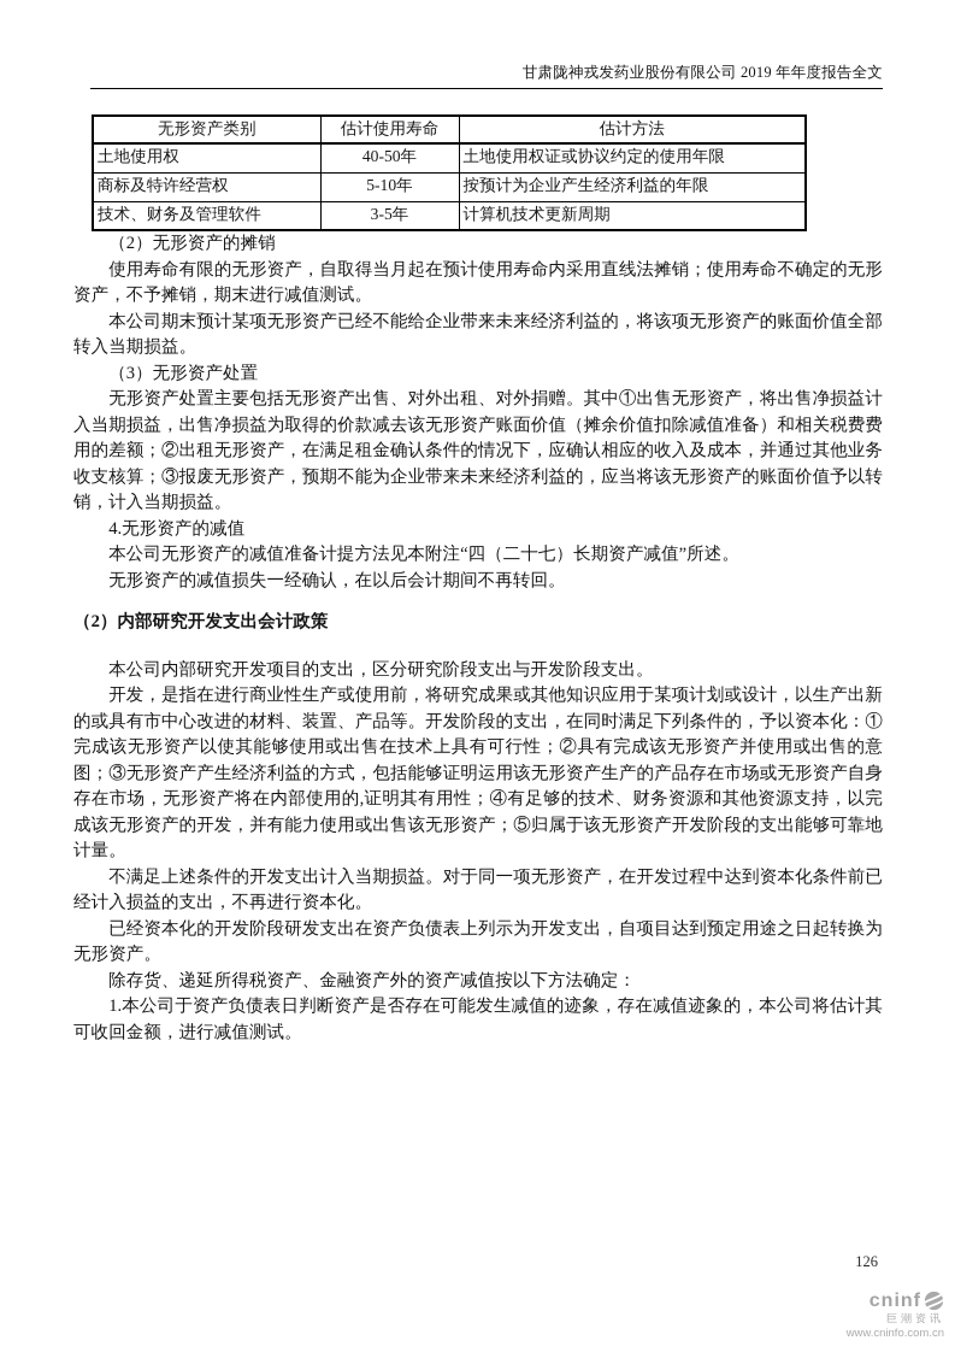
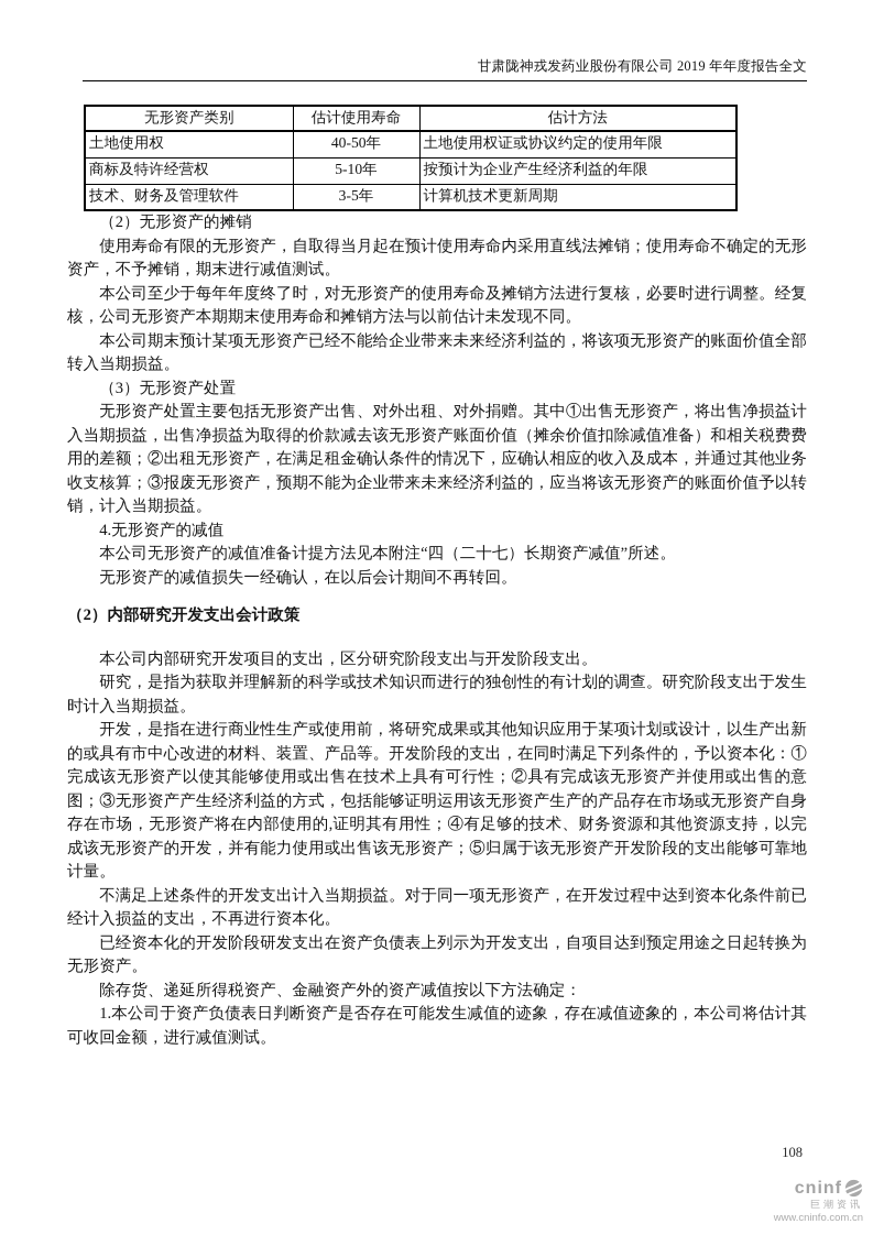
  甘肃陇神戎发药业股份有限公司 2019 年年度报告全文
  无形资产类别	估计使用寿命	估计方法
  土地使用权	40-50年	土地使用权证或协议约定的使用年限
  商标及特许经营权	5-10年	按预计为企业产生经济利益的年限
  技术、财务及管理软件	3-5年	计算机技术更新周期
  （2）无形资产的摊销
  使用寿命有限的无形资产，自取得当月起在预计使用寿命内采用直线法摊销；使用寿命不确定的无形资产，不予摊销，期末进行减值测试。
+ 本公司至少于每年年度终了时，对无形资产的使用寿命及摊销方法进行复核，必要时进行调整。经复核，公司无形资产本期期末使用寿命和摊销方法与以前估计未发现不同。
  本公司期末预计某项无形资产已经不能给企业带来未来经济利益的，将该项无形资产的账面价值全部转入当期损益。
  （3）无形资产处置
  无形资产处置主要包括无形资产出售、对外出租、对外捐赠。其中①出售无形资产，将出售净损益计入当期损益，出售净损益为取得的价款减去该无形资产账面价值（摊余价值扣除减值准备）和相关税费费用的差额；②出租无形资产，在满足租金确认条件的情况下，应确认相应的收入及成本，并通过其他业务收支核算；③报废无形资产，预期不能为企业带来未来经济利益的，应当将该无形资产的账面价值予以转销，计入当期损益。
  4.无形资产的减值
  本公司无形资产的减值准备计提方法见本附注“四（二十七）长期资产减值”所述。
  无形资产的减值损失一经确认，在以后会计期间不再转回。
  （2）内部研究开发支出会计政策
  本公司内部研究开发项目的支出，区分研究阶段支出与开发阶段支出。
+ 研究，是指为获取并理解新的科学或技术知识而进行的独创性的有计划的调查。研究阶段支出于发生时计入当期损益。
  开发，是指在进行商业性生产或使用前，将研究成果或其他知识应用于某项计划或设计，以生产出新的或具有市中心改进的材料、装置、产品等。开发阶段的支出，在同时满足下列条件的，予以资本化：①完成该无形资产以使其能够使用或出售在技术上具有可行性；②具有完成该无形资产并使用或出售的意图；③无形资产产生经济利益的方式，包括能够证明运用该无形资产生产的产品存在市场或无形资产自身存在市场，无形资产将在内部使用的,证明其有用性；④有足够的技术、财务资源和其他资源支持，以完成该无形资产的开发，并有能力使用或出售该无形资产；⑤归属于该无形资产开发阶段的支出能够可靠地计量。
  不满足上述条件的开发支出计入当期损益。对于同一项无形资产，在开发过程中达到资本化条件前已经计入损益的支出，不再进行资本化。
  已经资本化的开发阶段研发支出在资产负债表上列示为开发支出，自项目达到预定用途之日起转换为无形资产。
  除存货、递延所得税资产、金融资产外的资产减值按以下方法确定：
  1.本公司于资产负债表日判断资产是否存在可能发生减值的迹象，存在减值迹象的，本公司将估计其可收回金额，进行减值测试。
- 126
+ 108
  cninf
  巨潮资讯
  www.cninfo.com.cn
